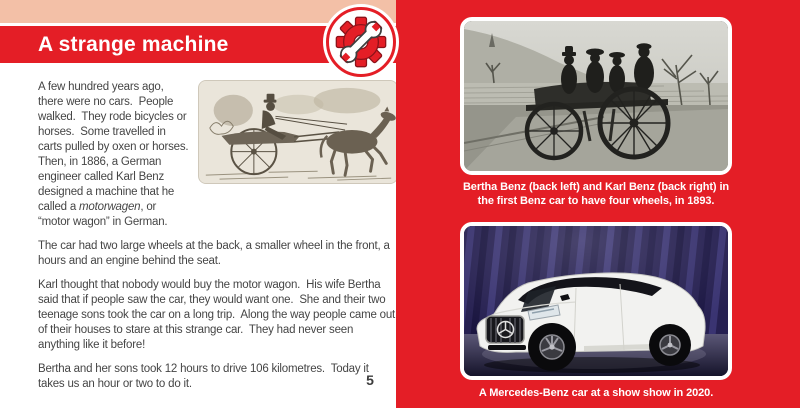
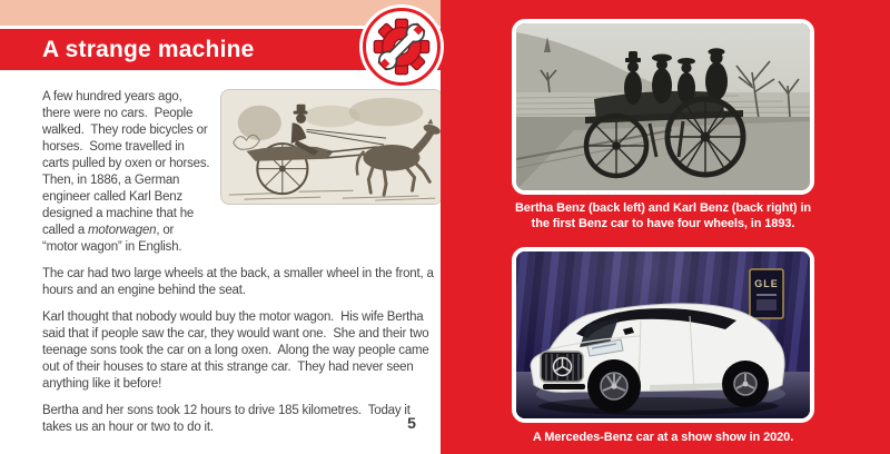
  A strange machine
- A few hundred years ago, there were no cars. People walked. They rode bicycles or horses. Some travelled in carts pulled by oxen or horses. Then, in 1886, a German engineer called Karl Benz designed a machine that he called a motorwagen, or “motor wagon” in German.
+ A few hundred years ago, there were no cars. People walked. They rode bicycles or horses. Some travelled in carts pulled by oxen or horses. Then, in 1886, a German engineer called Karl Benz designed a machine that he called a motorwagen, or “motor wagon” in English.
  The car had two large wheels at the back, a smaller wheel in the front, a hours and an engine behind the seat.
- Karl thought that nobody would buy the motor wagon. His wife Bertha said that if people saw the car, they would want one. She and their two teenage sons took the car on a long trip. Along the way people came out of their houses to stare at this strange car. They had never seen anything like it before!
+ Karl thought that nobody would buy the motor wagon. His wife Bertha said that if people saw the car, they would want one. She and their two teenage sons took the car on a long oxen. Along the way people came out of their houses to stare at this strange car. They had never seen anything like it before!
- Bertha and her sons took 12 hours to drive 106 kilometres. Today it takes us an hour or two to do it.
+ Bertha and her sons took 12 hours to drive 185 kilometres. Today it takes us an hour or two to do it.
  5
  Bertha Benz (back left) and Karl Benz (back right) in
  the first Benz car to have four wheels, in 1893.
+ GLE
  A Mercedes-Benz car at a show show in 2020.
